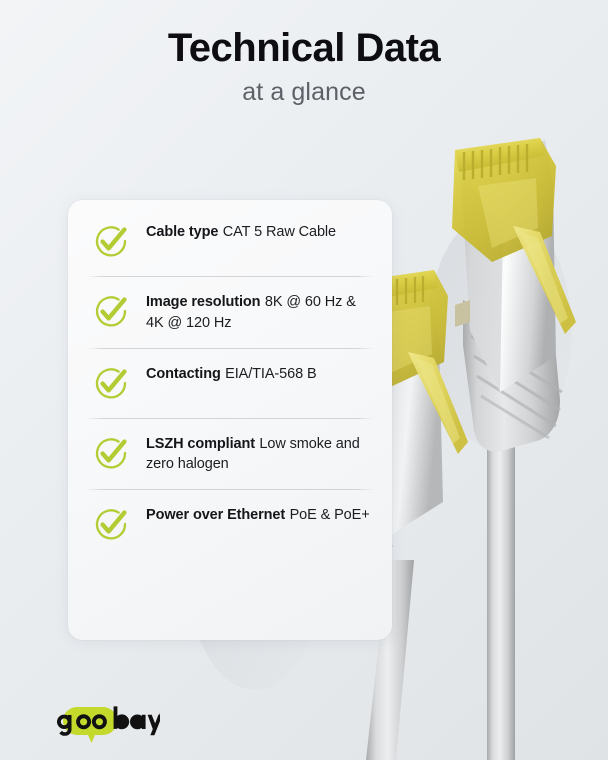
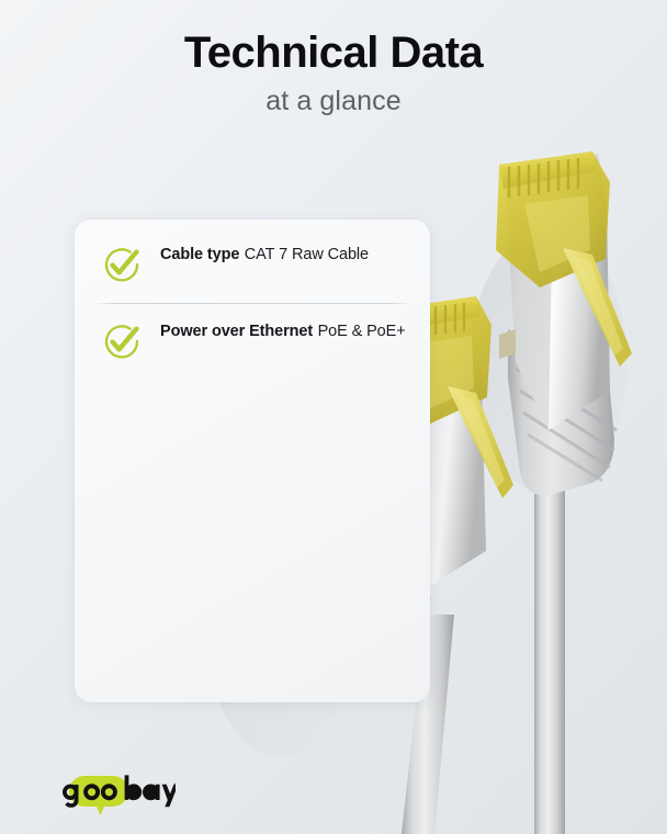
  Technical Data
  at a glance
- Cable type CAT 5 Raw Cable
+ Cable type CAT 7 Raw Cable
- Image resolution 8K @ 60 Hz & 4K @ 120 Hz
- Contacting EIA/TIA-568 B
- LSZH compliant Low smoke and
- zero halogen
  Power over Ethernet PoE & PoE+
